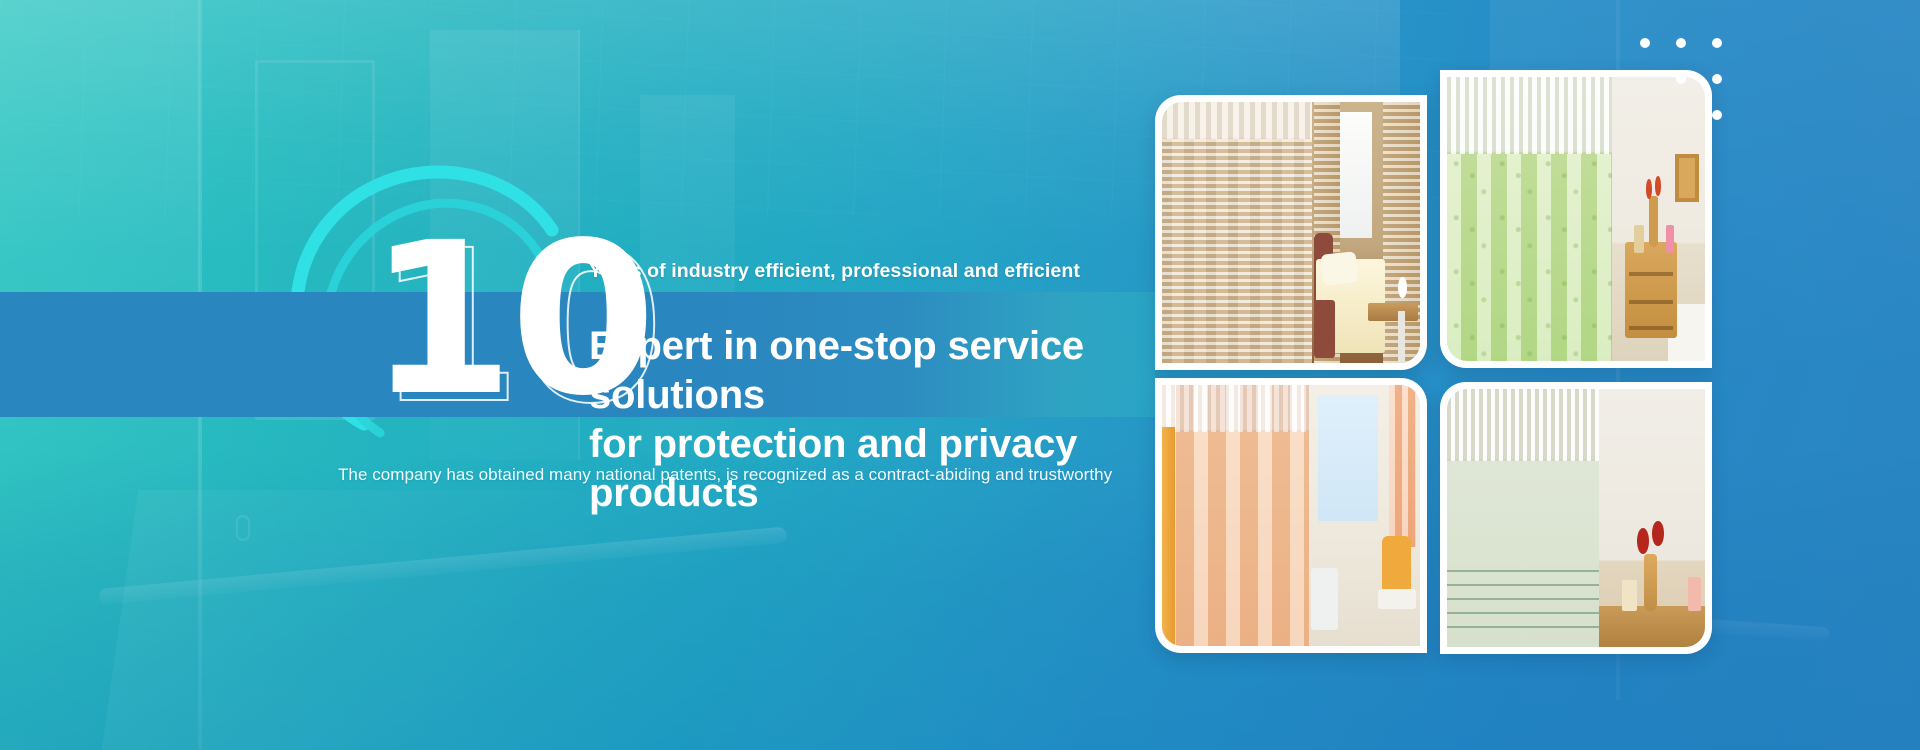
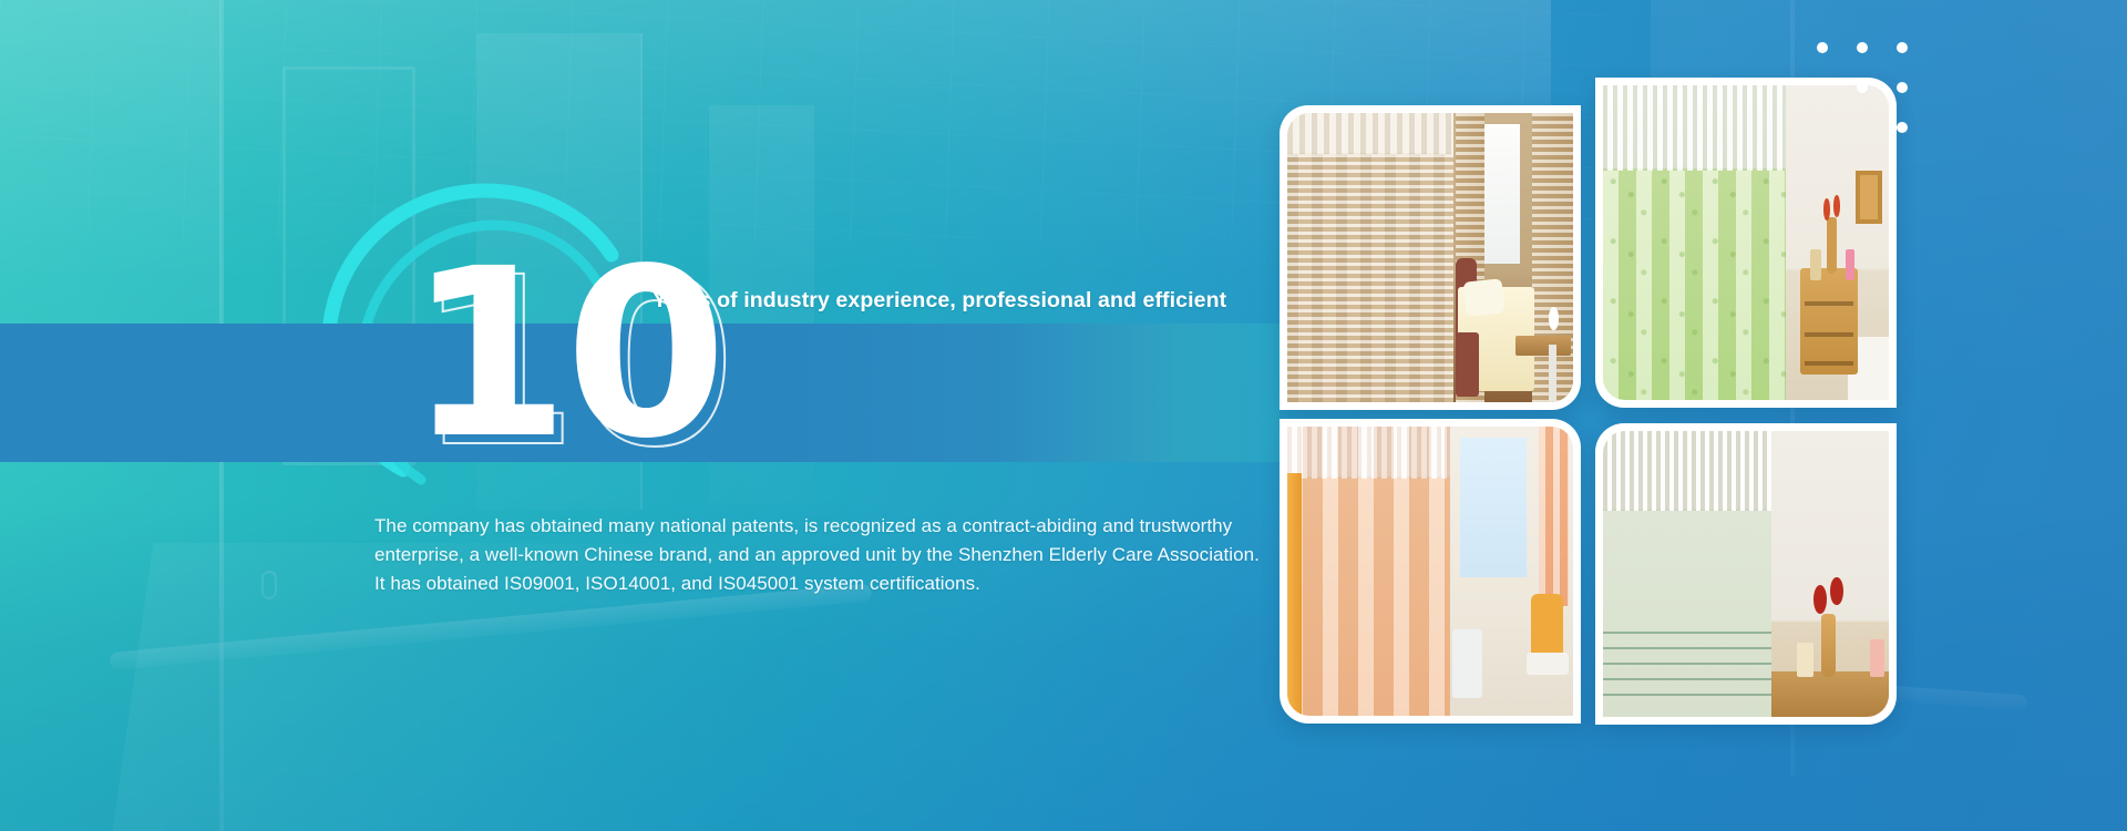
  10
- Years of industry efficient, professional and efficient
+ Years of industry experience, professional and efficient
- Expert in one-stop service solutions
- for protection and privacy products
  The company has obtained many national patents, is recognized as a contract-abiding and trustworthy
+ enterprise, a well-known Chinese brand, and an approved unit by the Shenzhen Elderly Care Association.
+ It has obtained IS09001, ISO14001, and IS045001 system certifications.
